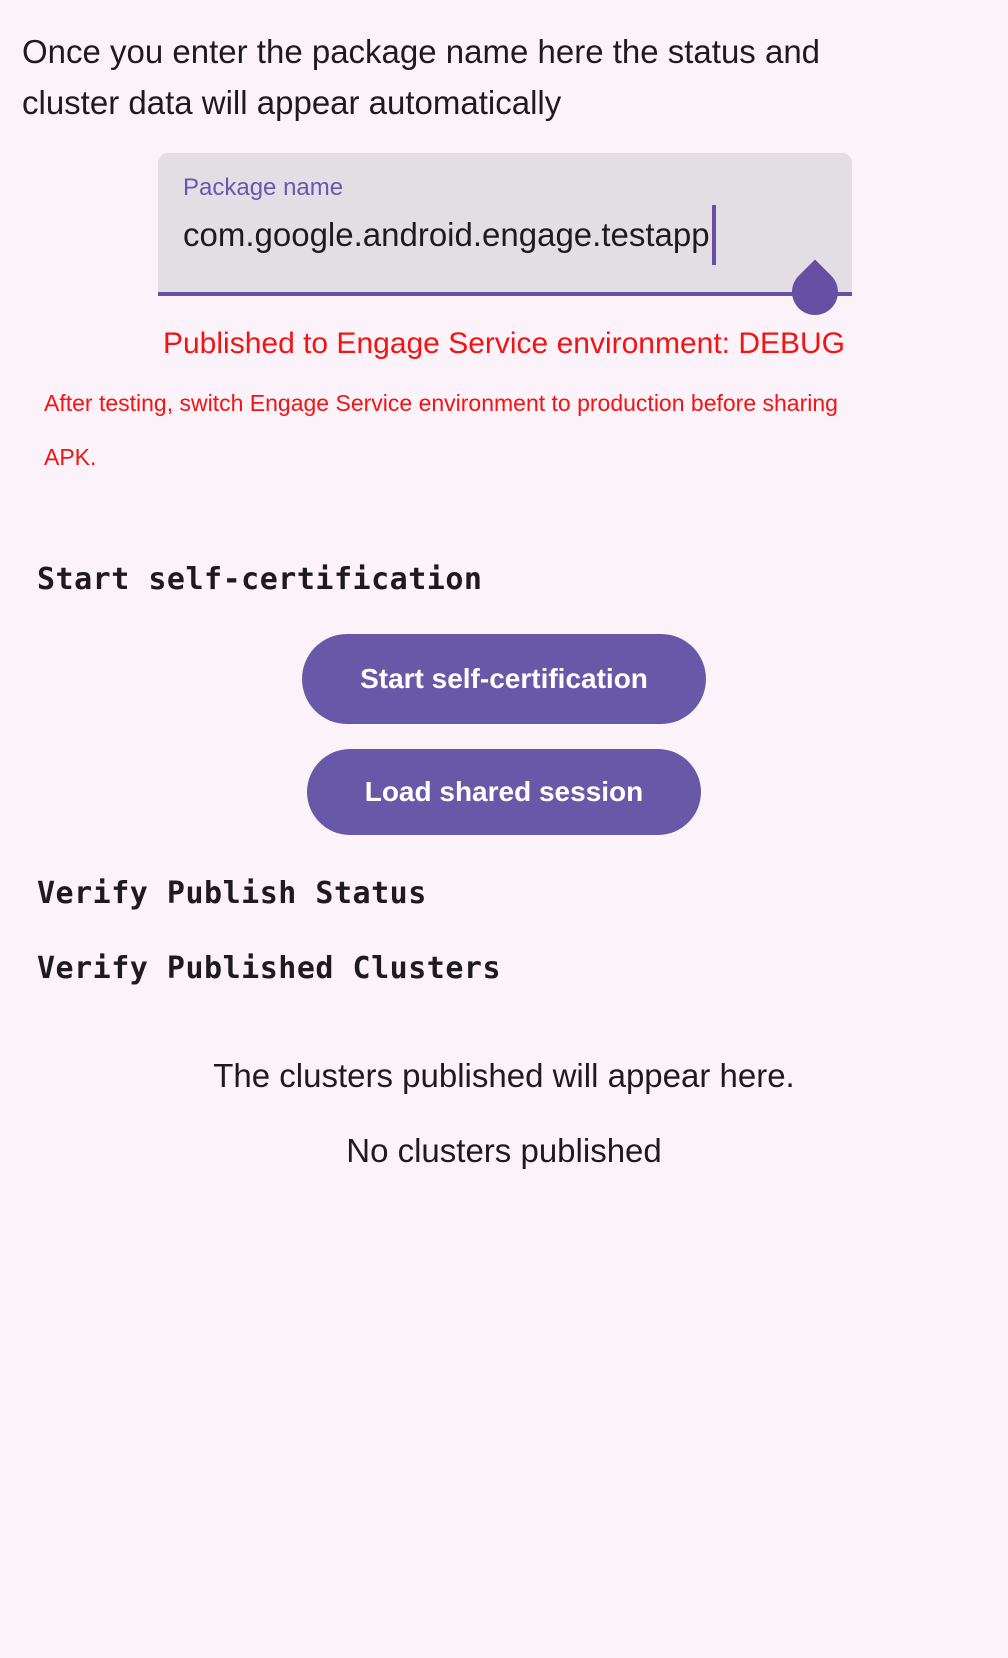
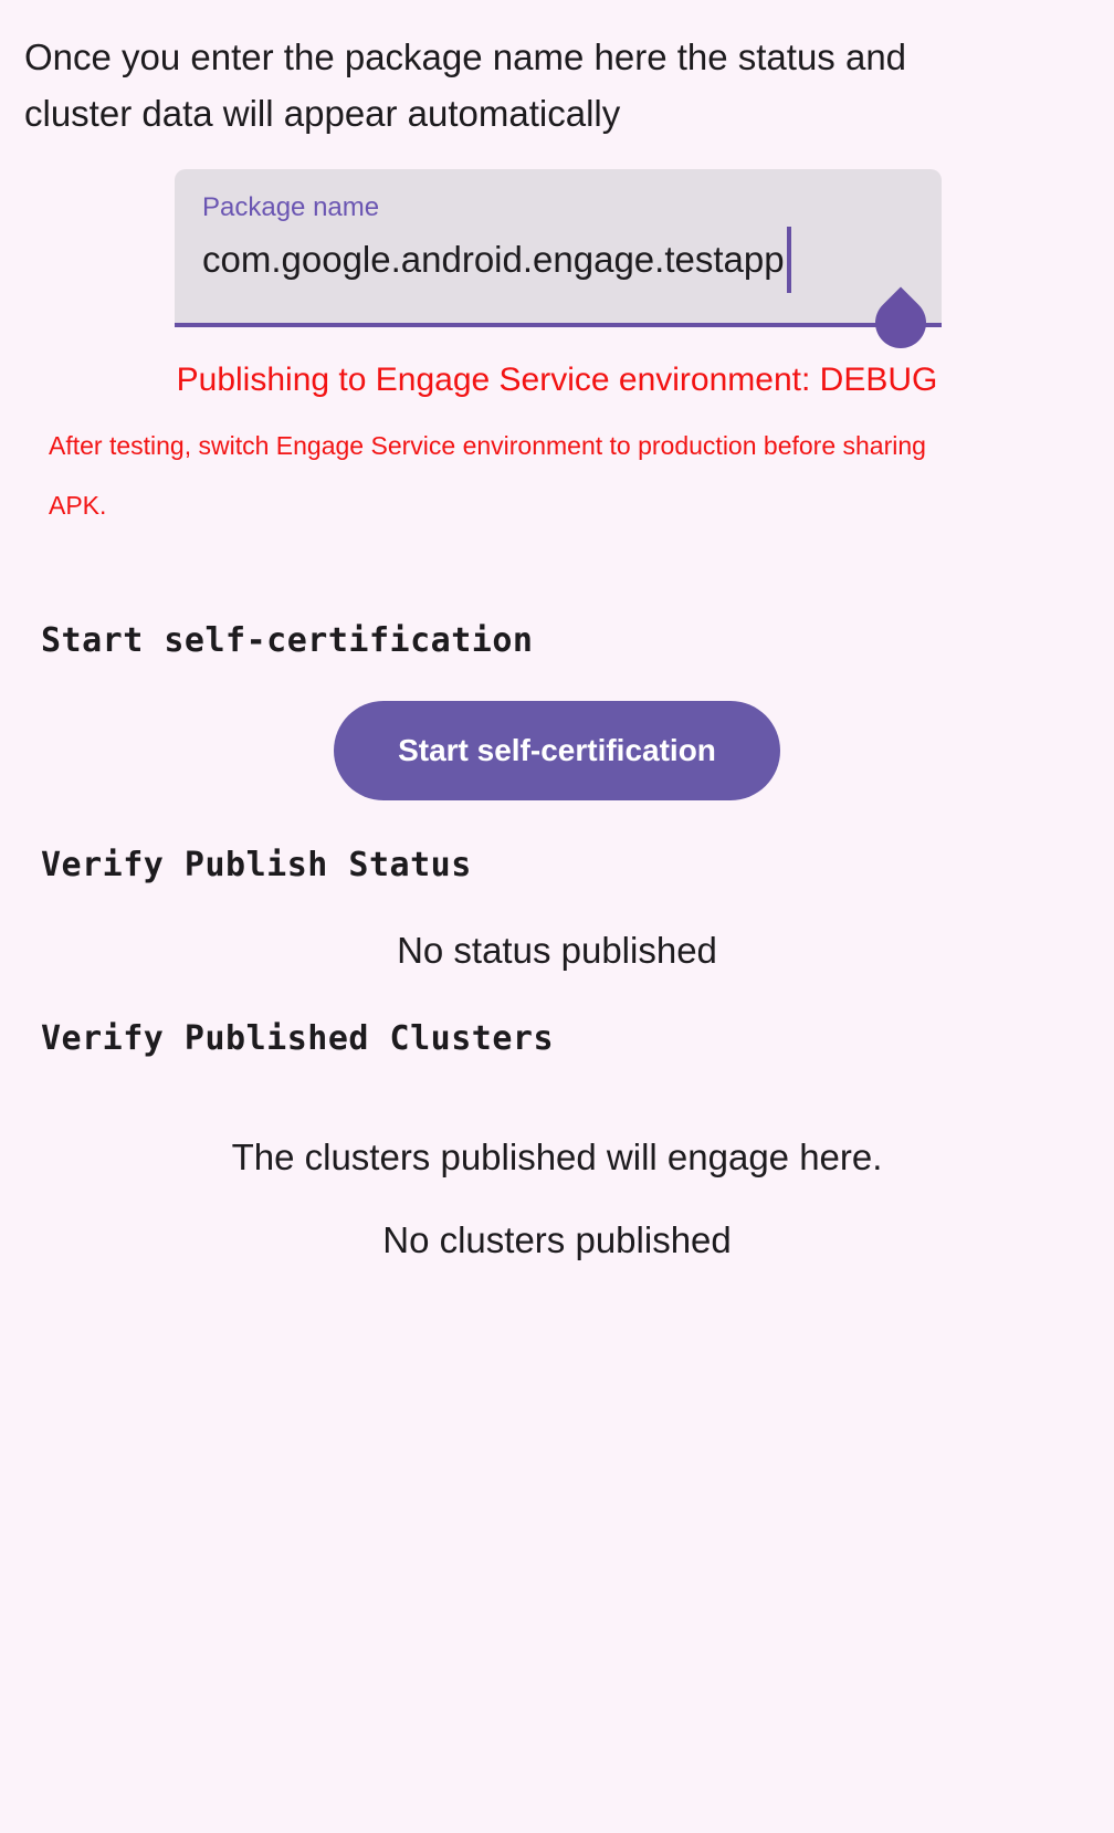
  Once you enter the package name here the status and
  cluster data will appear automatically
  Package name
  com.google.android.engage.testapp
- Published to Engage Service environment: DEBUG
+ Publishing to Engage Service environment: DEBUG
  After testing, switch Engage Service environment to production before sharing
  APK.
  Start self-certification
  Start self-certification
- Load shared session
  Verify Publish Status
+ No status published
  Verify Published Clusters
- The clusters published will appear here.
+ The clusters published will engage here.
  No clusters published
